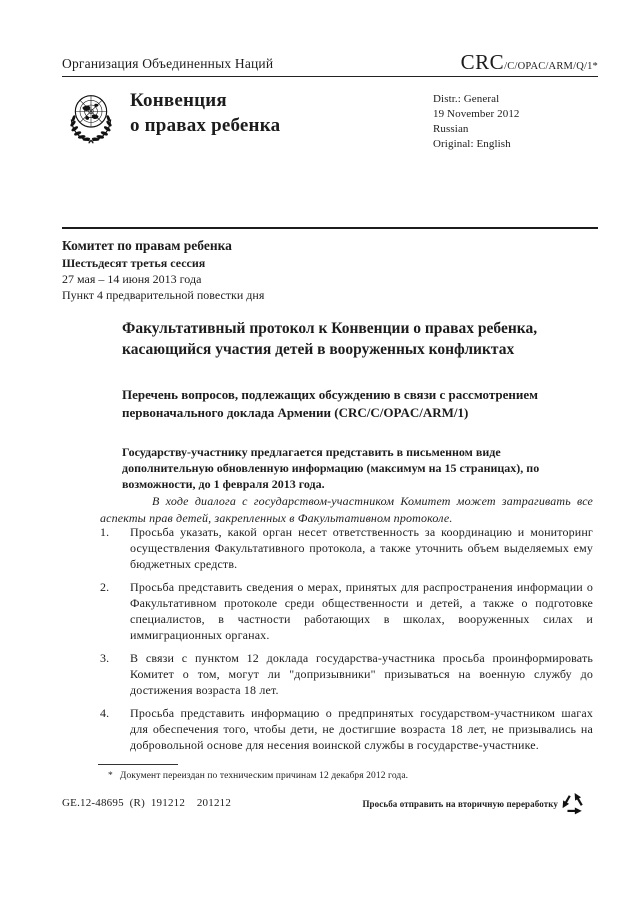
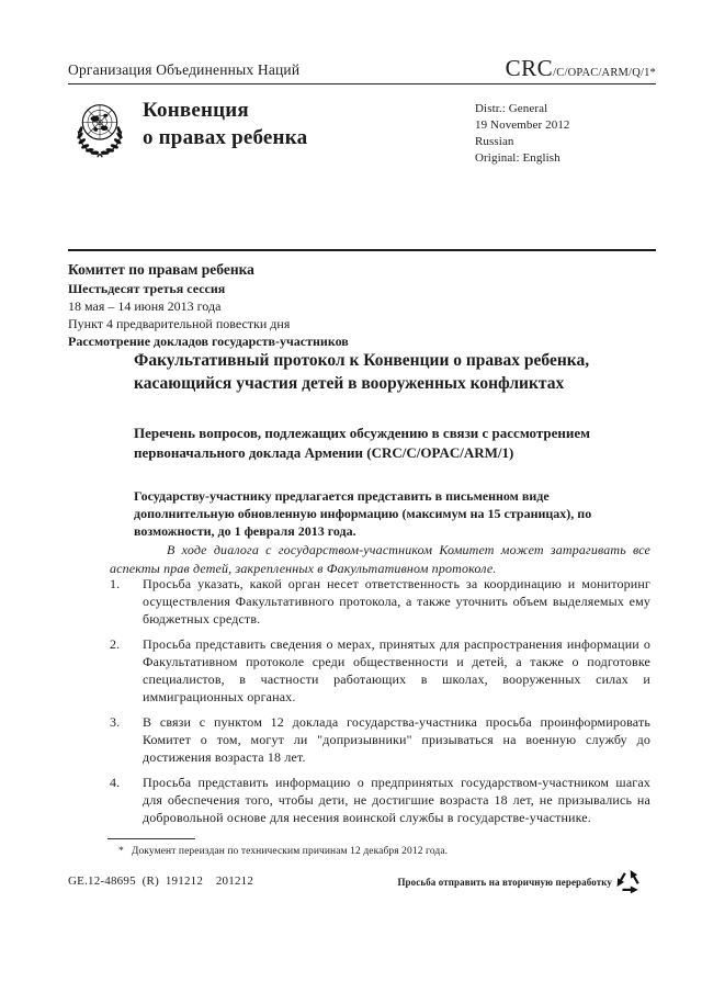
  Организация Объединенных Наций
  CRC/C/OPAC/ARM/Q/1*
  Конвенция
  о правах ребенка
  Distr.: General
  19 November 2012
  Russian
  Original: English
  Комитет по правам ребенка
  Шестьдесят третья сессия
- 27 мая – 14 июня 2013 года
+ 18 мая – 14 июня 2013 года
  Пункт 4 предварительной повестки дня
+ Рассмотрение докладов государств-участников
  Факультативный протокол к Конвенции о правах ребенка, касающийся участия детей в вооруженных конфликтах
  Перечень вопросов, подлежащих обсуждению в связи с рассмотрением первоначального доклада Армении (CRC/C/OPAC/ARM/1)
  Государству-участнику предлагается представить в письменном виде дополнительную обновленную информацию (максимум на 15 страницах), по возможности, до 1 февраля 2013 года.
  В ходе диалога с государством-участником Комитет может затрагивать все аспекты прав детей, закрепленных в Факультативном протоколе.
  1.
  Просьба указать, какой орган несет ответственность за координацию и мониторинг осуществления Факультативного протокола, а также уточнить объем выделяемых ему бюджетных средств.
  2.
  Просьба представить сведения о мерах, принятых для распространения информации о Факультативном протоколе среди общественности и детей, а также о подготовке специалистов, в частности работающих в школах, вооруженных силах и иммиграционных органах.
  3.
  В связи с пунктом 12 доклада государства-участника просьба проинформировать Комитет о том, могут ли "допризывники" призываться на военную службу до достижения возраста 18 лет.
  4.
  Просьба представить информацию о предпринятых государством-участником шагах для обеспечения того, чтобы дети, не достигшие возраста 18 лет, не призывались на добровольной основе для несения воинской службы в государстве-участнике.
  * Документ переиздан по техническим причинам 12 декабря 2012 года.
  GE.12-48695 (R) 191212 201212
  Просьба отправить на вторичную переработку
